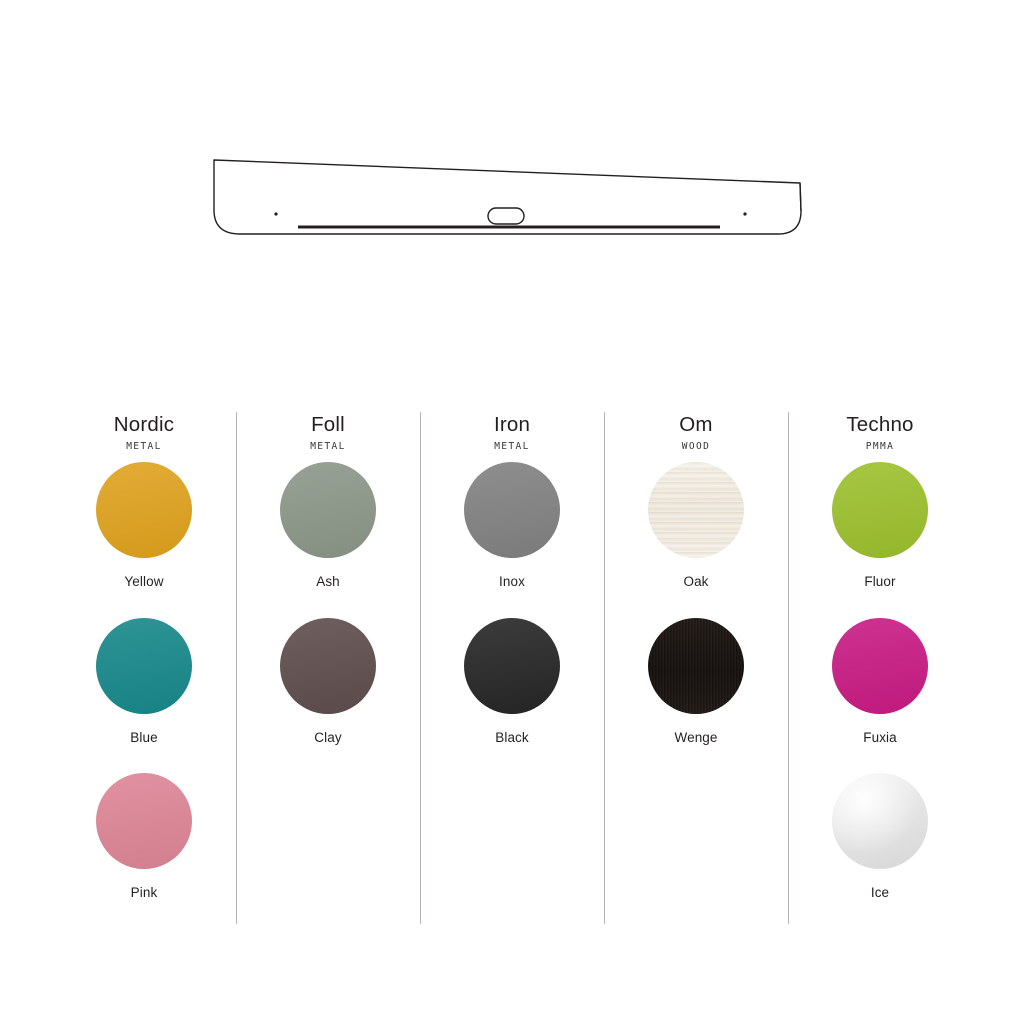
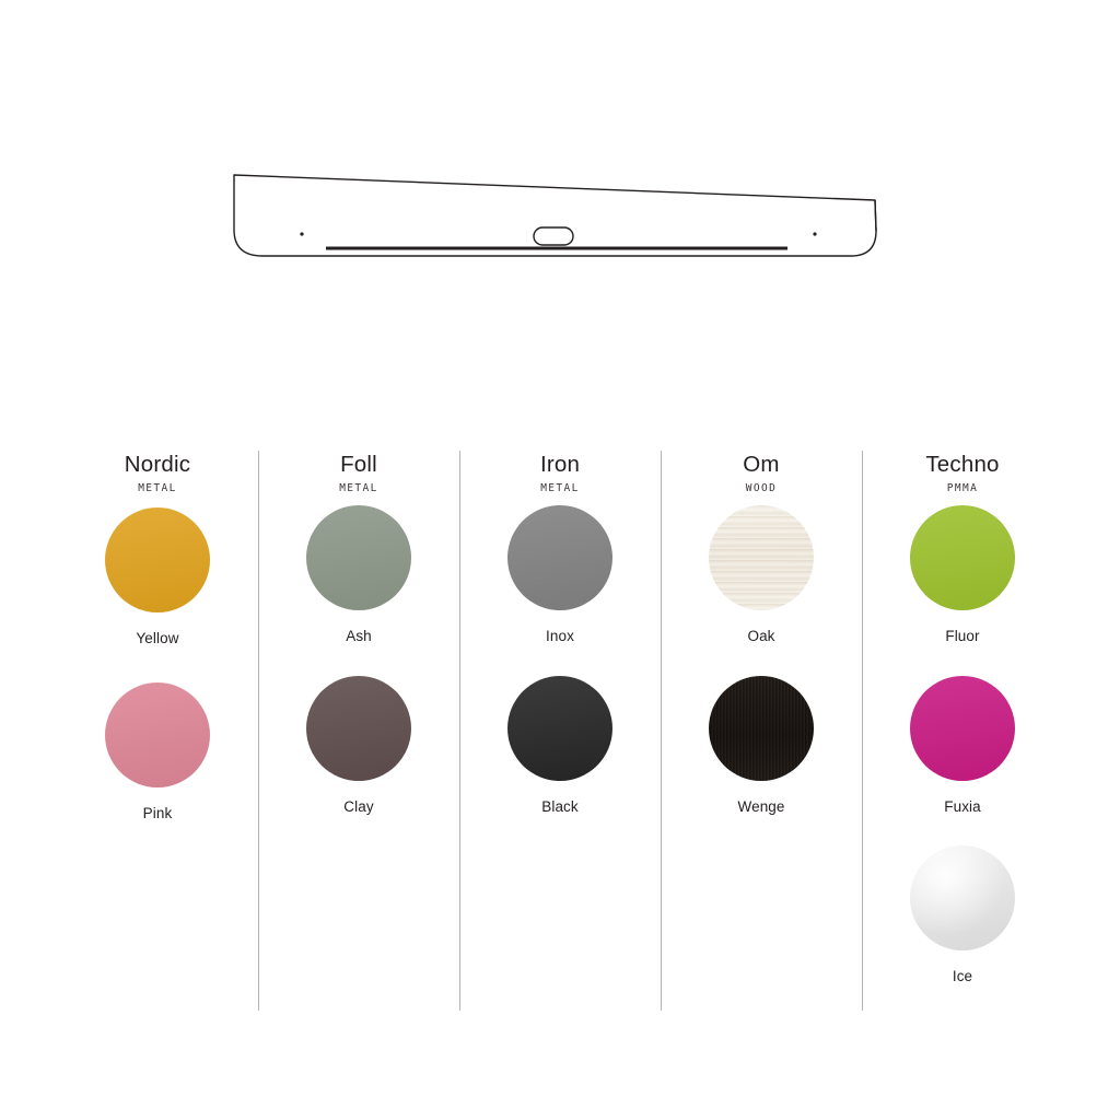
  Nordic
  METAL
  Yellow
- Blue
  Pink
  Foll
  METAL
  Ash
  Clay
  Iron
  METAL
  Inox
  Black
  Om
  WOOD
  Oak
  Wenge
  Techno
  PMMA
  Fluor
  Fuxia
  Ice
